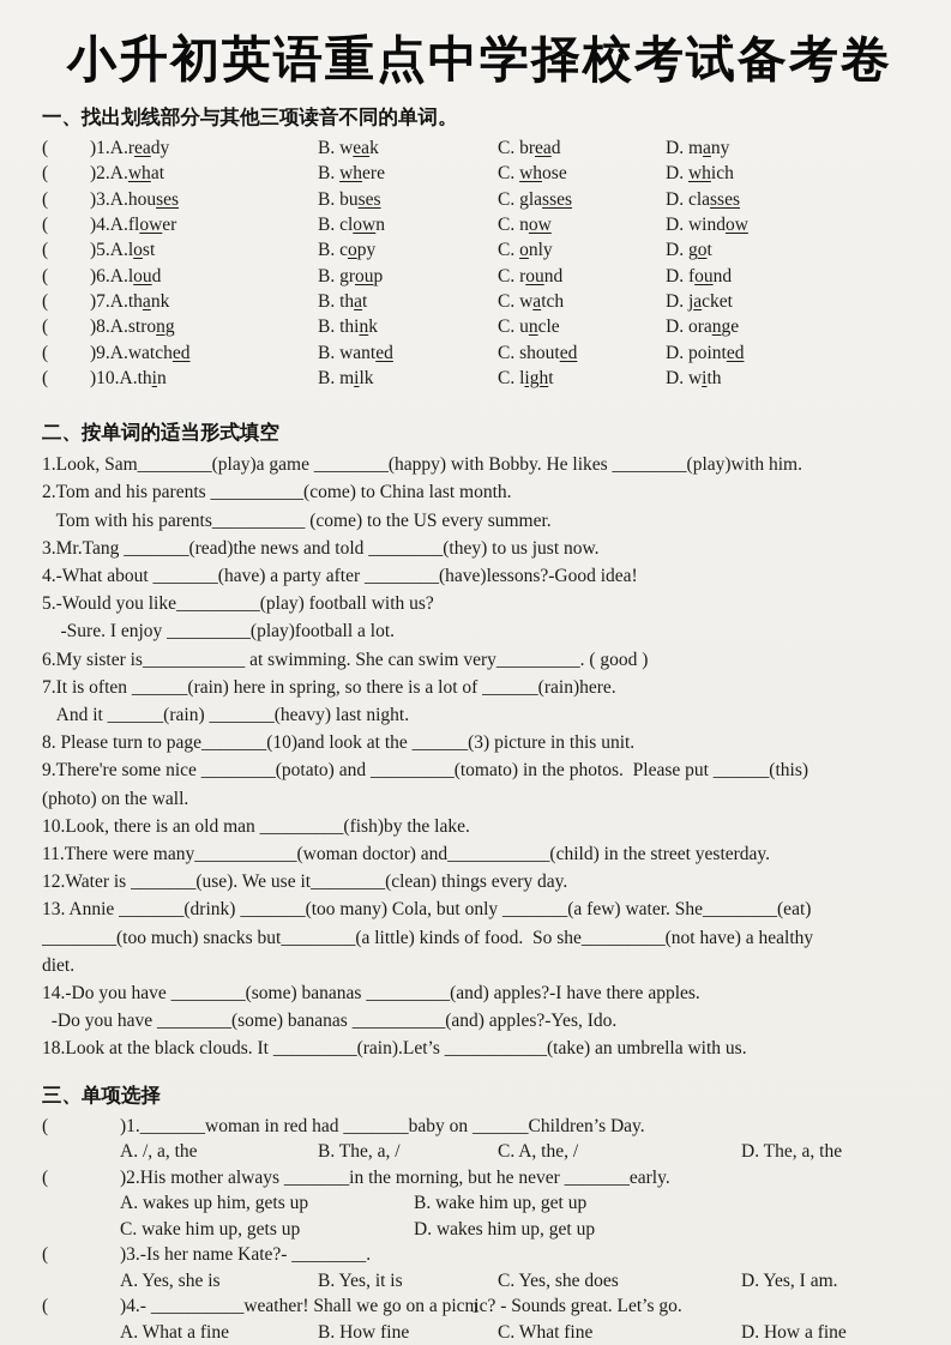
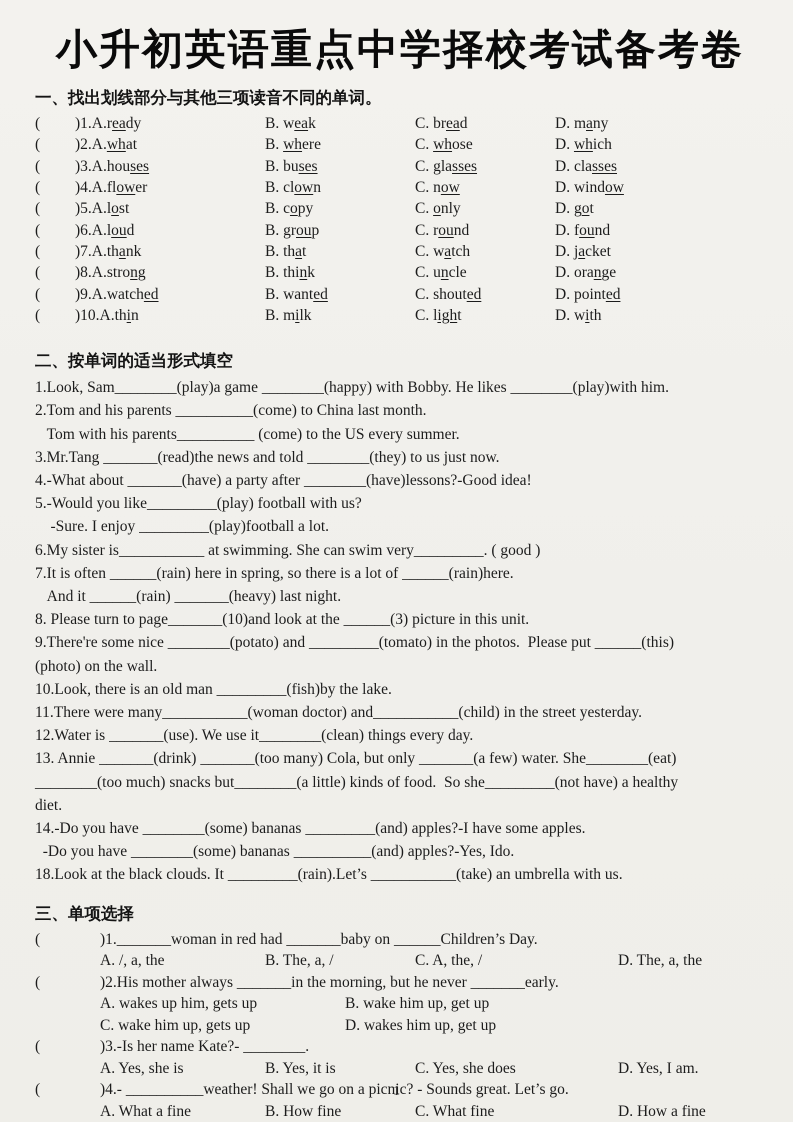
  小升初英语重点中学择校考试备考卷
  一、找出划线部分与其他三项读音不同的单词。
  (
  )1.A.ready
  B. weak
  C. bread
  D. many
  (
  )2.A.what
  B. where
  C. whose
  D. which
  (
  )3.A.houses
  B. buses
  C. glasses
  D. classes
  (
  )4.A.flower
  B. clown
  C. now
  D. window
  (
  )5.A.lost
  B. copy
  C. only
  D. got
  (
  )6.A.loud
  B. group
  C. round
  D. found
  (
  )7.A.thank
  B. that
  C. watch
  D. jacket
  (
  )8.A.strong
  B. think
  C. uncle
  D. orange
  (
  )9.A.watched
  B. wanted
  C. shouted
  D. pointed
  (
  )10.A.thin
  B. milk
  C. light
  D. with
  二、按单词的适当形式填空
  1.Look, Sam________(play)a game ________(happy) with Bobby. He likes ________(play)with him.
  2.Tom and his parents __________(come) to China last month.
  Tom with his parents__________ (come) to the US every summer.
  3.Mr.Tang _______(read)the news and told ________(they) to us just now.
  4.-What about _______(have) a party after ________(have)lessons?-Good idea!
  5.-Would you like_________(play) football with us?
  -Sure. I enjoy _________(play)football a lot.
  6.My sister is___________ at swimming. She can swim very_________. ( good )
  7.It is often ______(rain) here in spring, so there is a lot of ______(rain)here.
  And it ______(rain) _______(heavy) last night.
  8. Please turn to page_______(10)and look at the ______(3) picture in this unit.
  9.There're some nice ________(potato) and _________(tomato) in the photos. Please put ______(this)
  (photo) on the wall.
  10.Look, there is an old man _________(fish)by the lake.
  11.There were many___________(woman doctor) and___________(child) in the street yesterday.
  12.Water is _______(use). We use it________(clean) things every day.
  13. Annie _______(drink) _______(too many) Cola, but only _______(a few) water. She________(eat)
  ________(too much) snacks but________(a little) kinds of food. So she_________(not have) a healthy
  diet.
- 14.-Do you have ________(some) bananas _________(and) apples?-I have there apples.
+ 14.-Do you have ________(some) bananas _________(and) apples?-I have some apples.
  -Do you have ________(some) bananas __________(and) apples?-Yes, Ido.
  18.Look at the black clouds. It _________(rain).Let’s ___________(take) an umbrella with us.
  三、单项选择
  (
  )1._______woman in red had _______baby on ______Children’s Day.
  A. /, a, the
  B. The, a, /
  C. A, the, /
  D. The, a, the
  (
  )2.His mother always _______in the morning, but he never _______early.
  A. wakes up him, gets up
  B. wake him up, get up
  C. wake him up, gets up
  D. wakes him up, get up
  (
  )3.-Is her name Kate?- ________.
  A. Yes, she is
  B. Yes, it is
  C. Yes, she does
  D. Yes, I am.
  (
  )4.- __________weather! Shall we go on a picnic? - Sounds great. Let’s go.
  A. What a fine
  B. How fine
  C. What fine
  D. How a fine
  1
